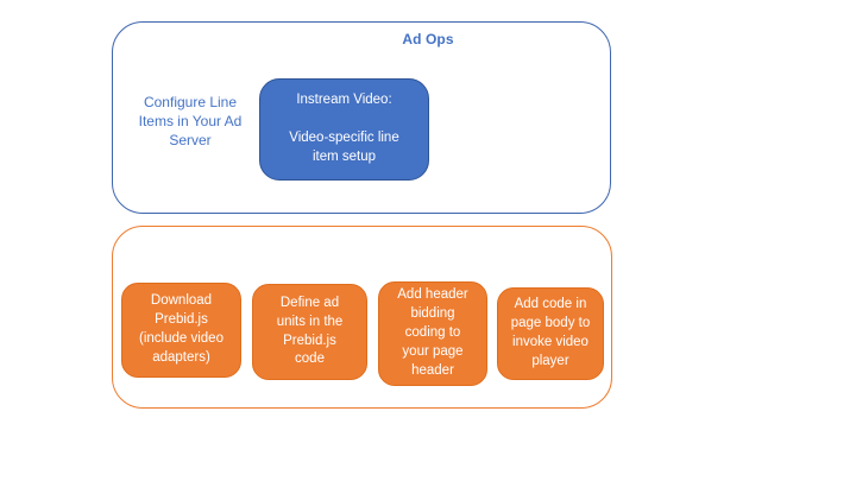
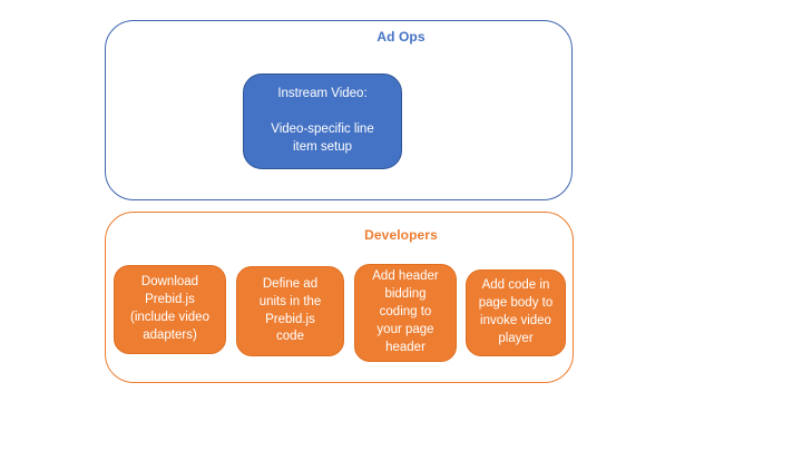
  Ad Ops
- Configure Line
- Items in Your Ad
- Server
  Instream Video:
  Video-specific line
  item setup
+ Developers
  Download
  Prebid.js
  (include video
  adapters)
  Define ad
  units in the
  Prebid.js
  code
  Add header
  bidding
  coding to
  your page
  header
  Add code in
  page body to
  invoke video
  player
